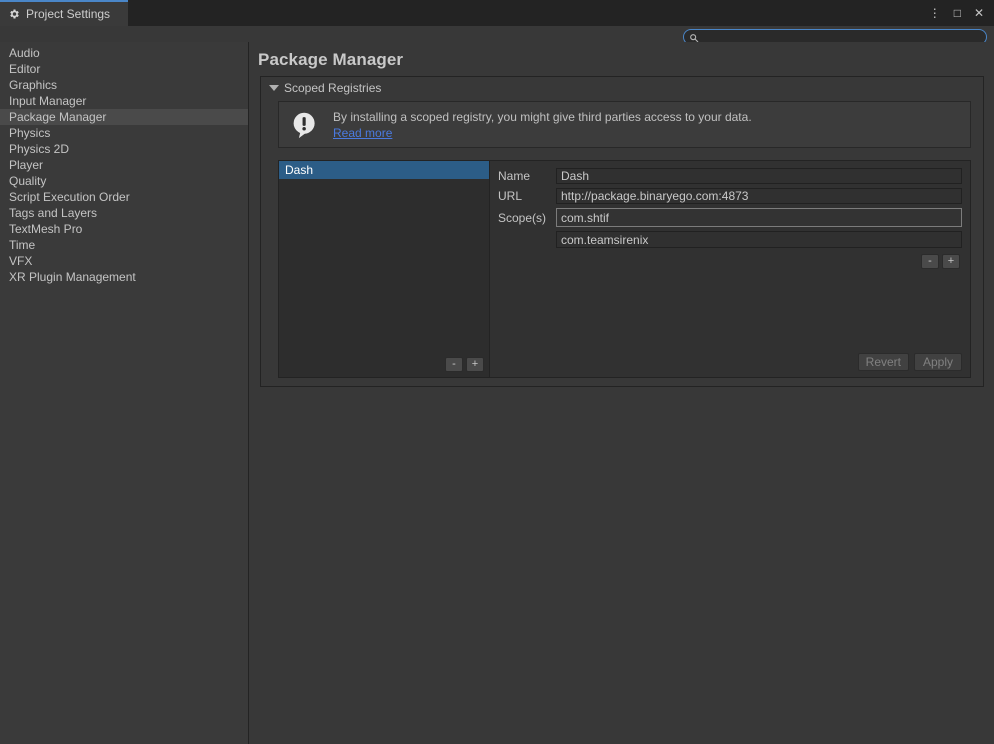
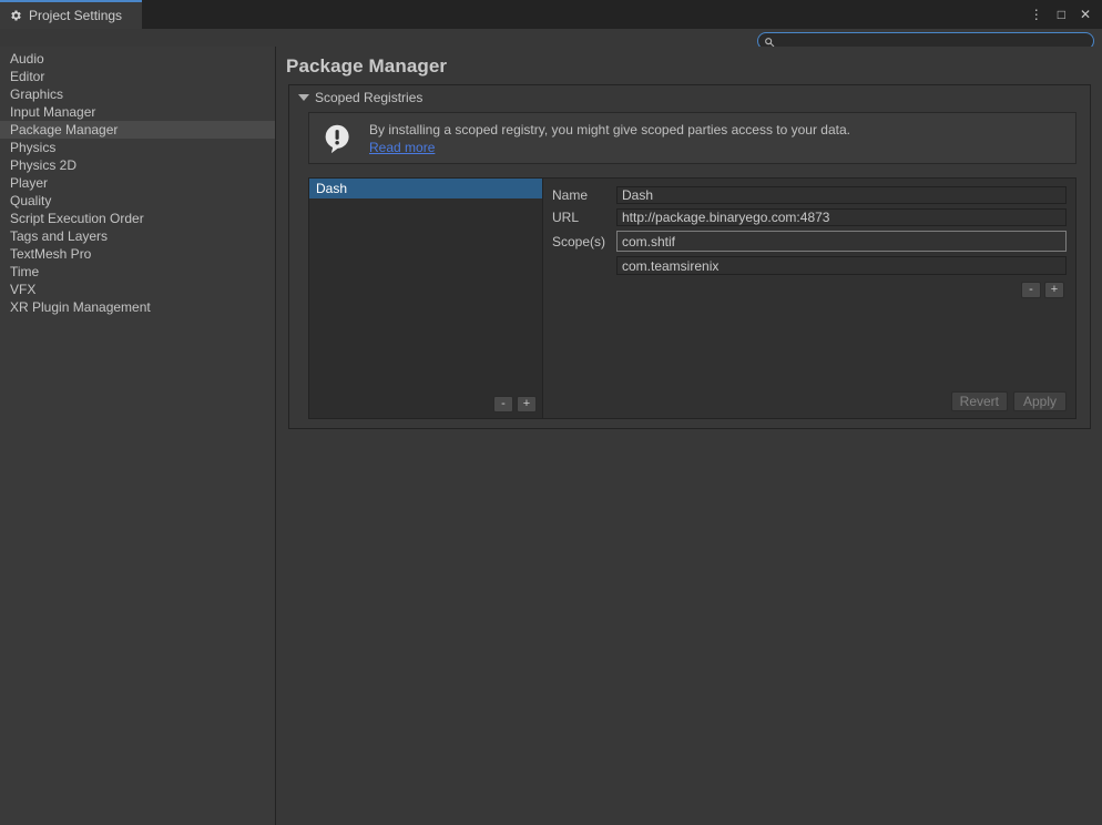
  Project Settings
  ⋮
  □
  ✕
  Audio
  Editor
  Graphics
  Input Manager
  Package Manager
  Physics
  Physics 2D
  Player
  Quality
  Script Execution Order
  Tags and Layers
  TextMesh Pro
  Time
  VFX
  XR Plugin Management
  Package Manager
  Scoped Registries
- By installing a scoped registry, you might give third parties access to your data.
+ By installing a scoped registry, you might give scoped parties access to your data.
  Read more
  Dash
  -
  +
  Name
  Dash
  URL
  http://package.binaryego.com:4873
  Scope(s)
  com.shtif
  com.teamsirenix
  -
  +
  Revert
  Apply
